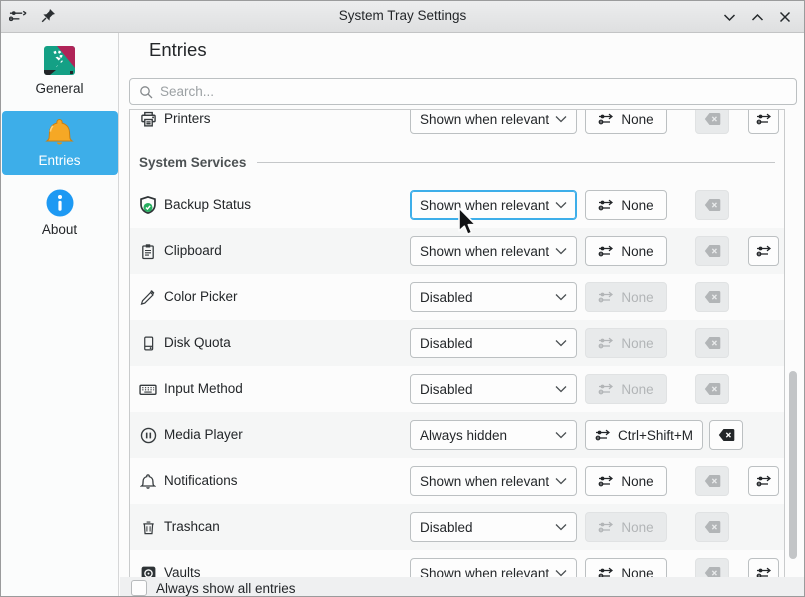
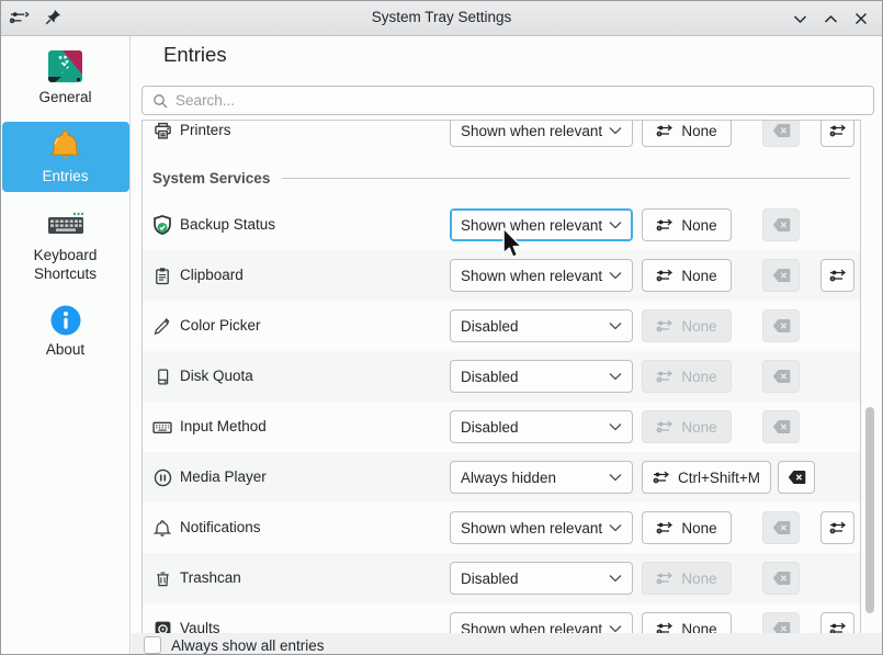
  System Tray Settings
  General
  Entries
+ Keyboard Shortcuts
  About
  Entries
  Search...
  Printers
  Shown when relevant
  None
  System Services
  Backup Status
  Shown when relevant
  None
  Clipboard
  Shown when relevant
  None
  Color Picker
  Disabled
  None
  Disk Quota
  Disabled
  None
  Input Method
  Disabled
  None
  Media Player
  Always hidden
  Ctrl+Shift+M
  Notifications
  Shown when relevant
  None
  Trashcan
  Disabled
  None
  Vaults
  Shown when relevant
  None
  Always show all entries
